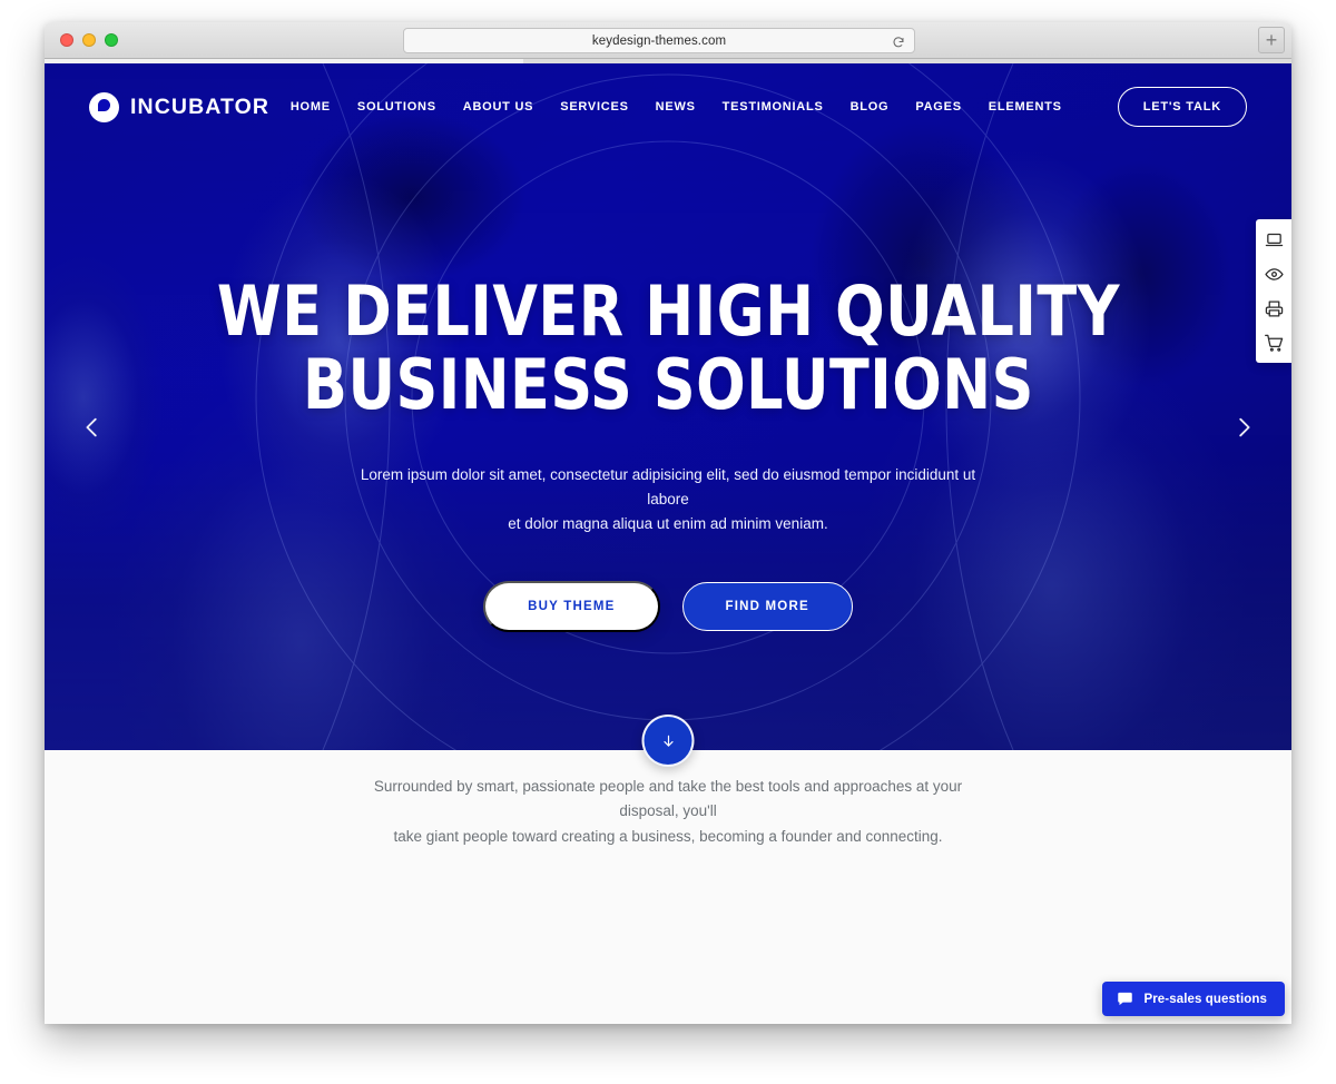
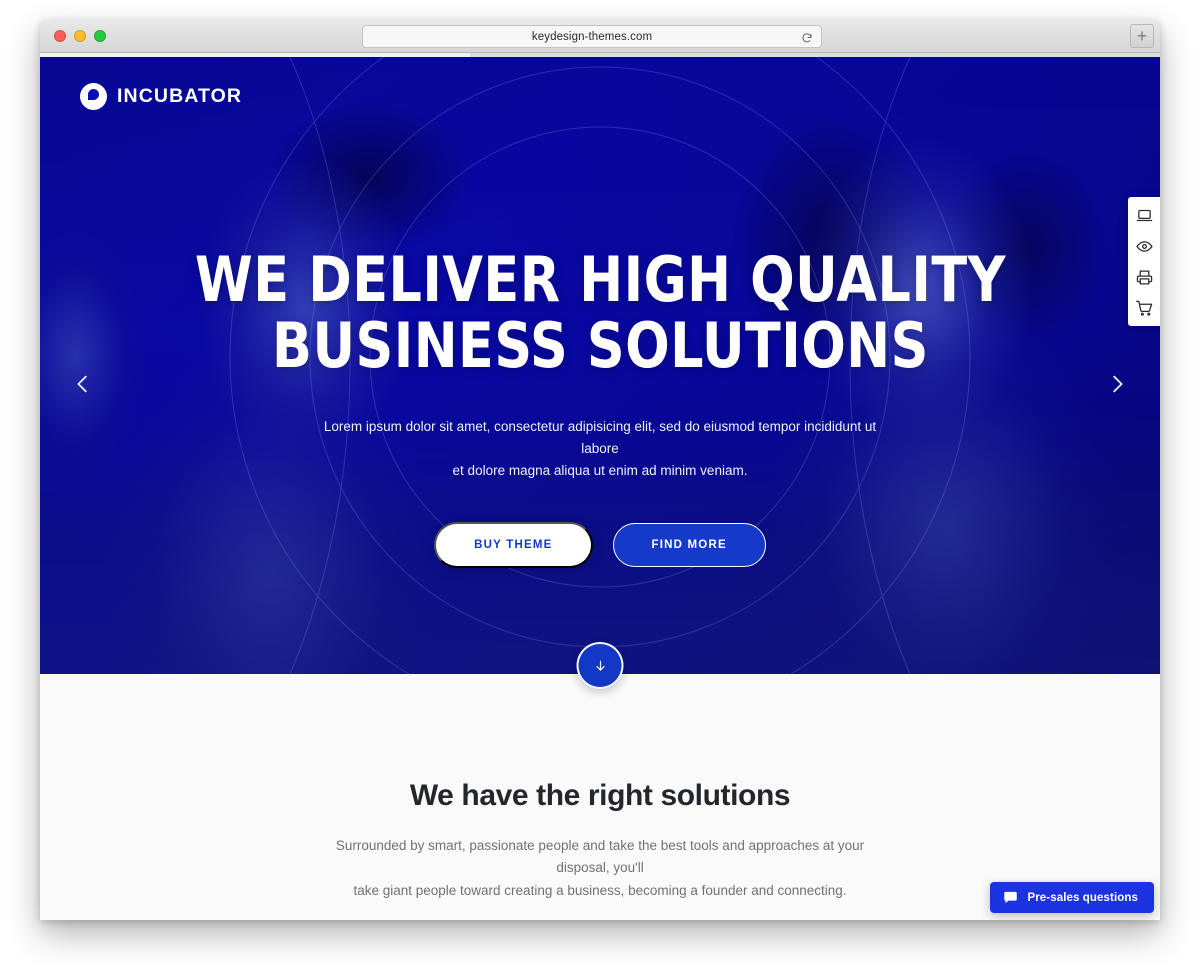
  keydesign-themes.com
  +
  INCUBATOR
- HOME
- SOLUTIONS
- ABOUT US
- SERVICES
- NEWS
- TESTIMONIALS
- BLOG
- PAGES
- ELEMENTS
- LET'S TALK
  WE DELIVER HIGH QUALITY
  BUSINESS SOLUTIONS
  Lorem ipsum dolor sit amet, consectetur adipisicing elit, sed do eiusmod tempor incididunt ut labore
- et dolor magna aliqua ut enim ad minim veniam.
+ et dolore magna aliqua ut enim ad minim veniam.
  BUY THEME
  FIND MORE
+ We have the right solutions
  Surrounded by smart, passionate people and take the best tools and approaches at your disposal, you'll
  take giant people toward creating a business, becoming a founder and connecting.
  Pre-sales questions
